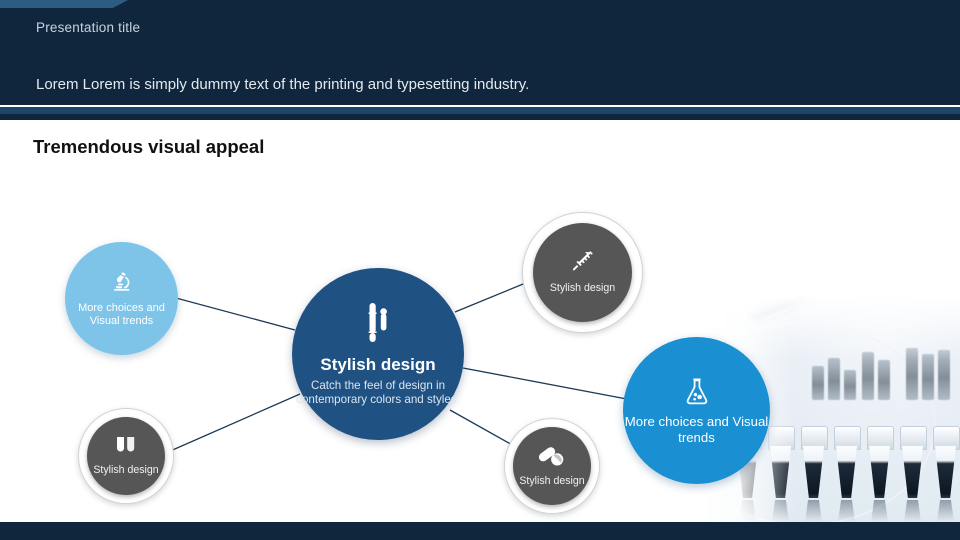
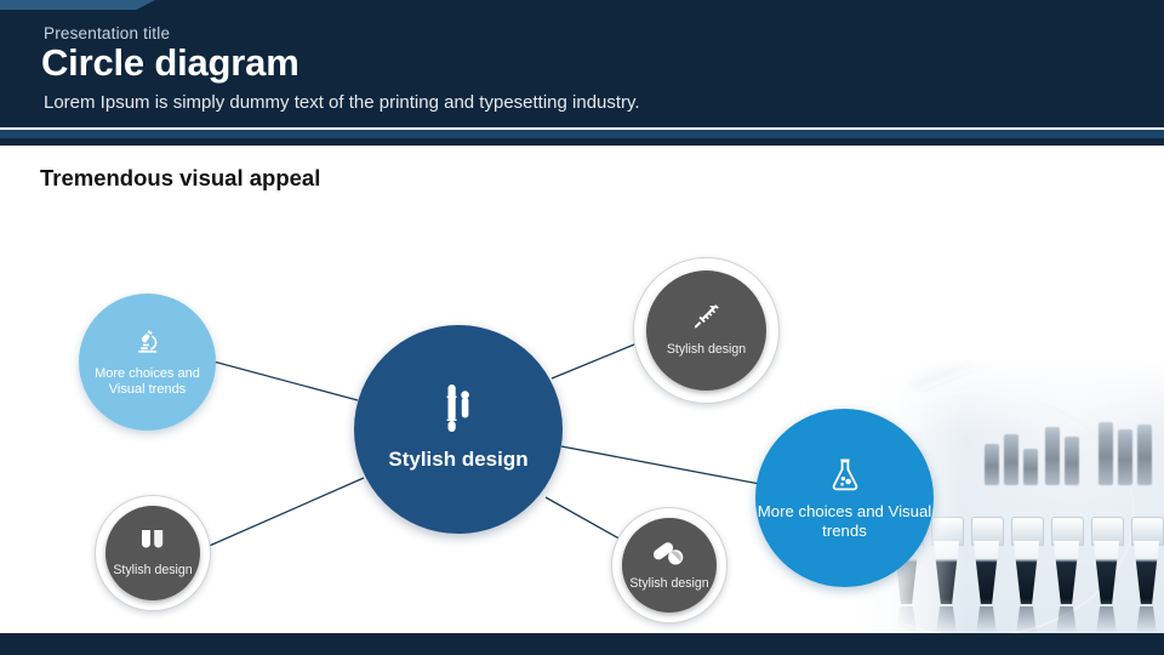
  Presentation title
+ Circle diagram
- Lorem Lorem is simply dummy text of the printing and typesetting industry.
+ Lorem Ipsum is simply dummy text of the printing and typesetting industry.
  Tremendous visual appeal
  More choices and Visual trends
  Stylish design
  Stylish design
- Catch the feel of design in contemporary colors and styles.
  More choices and Visual trends
  Stylish design
  Stylish design
